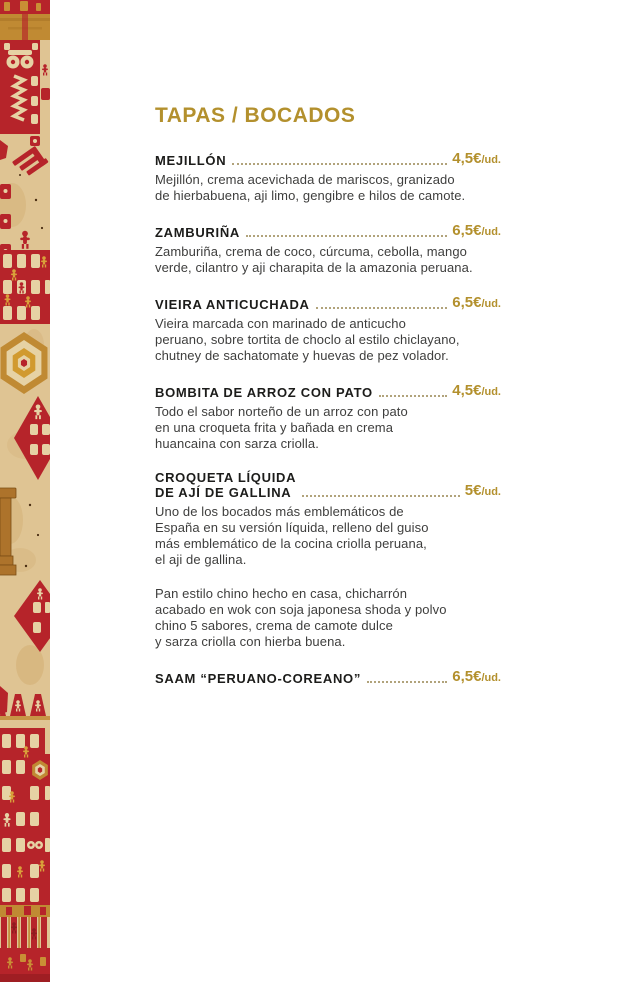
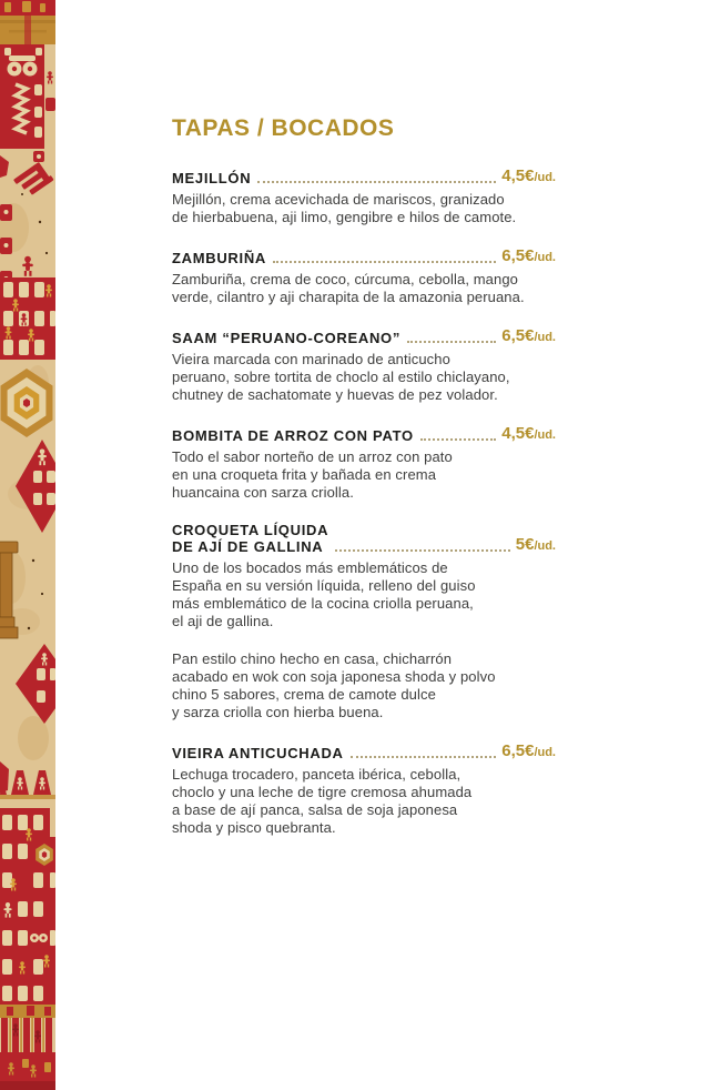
  TAPAS / BOCADOS
  MEJILLÓN
  4,5€/ud.
  Mejillón, crema acevichada de mariscos, granizado
  de hierbabuena, aji limo, gengibre e hilos de camote.
  ZAMBURIÑA
  6,5€/ud.
  Zamburiña, crema de coco, cúrcuma, cebolla, mango
  verde, cilantro y aji charapita de la amazonia peruana.
- VIEIRA ANTICUCHADA
+ SAAM “PERUANO-COREANO”
  6,5€/ud.
  Vieira marcada con marinado de anticucho
  peruano, sobre tortita de choclo al estilo chiclayano,
  chutney de sachatomate y huevas de pez volador.
  BOMBITA DE ARROZ CON PATO
  4,5€/ud.
  Todo el sabor norteño de un arroz con pato
  en una croqueta frita y bañada en crema
  huancaina con sarza criolla.
  CROQUETA LÍQUIDA
  DE AJÍ DE GALLINA
  5€/ud.
  Uno de los bocados más emblemáticos de
  España en su versión líquida, relleno del guiso
  más emblemático de la cocina criolla peruana,
  el aji de gallina.
  Pan estilo chino hecho en casa, chicharrón
  acabado en wok con soja japonesa shoda y polvo
  chino 5 sabores, crema de camote dulce
  y sarza criolla con hierba buena.
- SAAM “PERUANO-COREANO”
+ VIEIRA ANTICUCHADA
  6,5€/ud.
+ Lechuga trocadero, panceta ibérica, cebolla,
+ choclo y una leche de tigre cremosa ahumada
+ a base de ají panca, salsa de soja japonesa
+ shoda y pisco quebranta.
